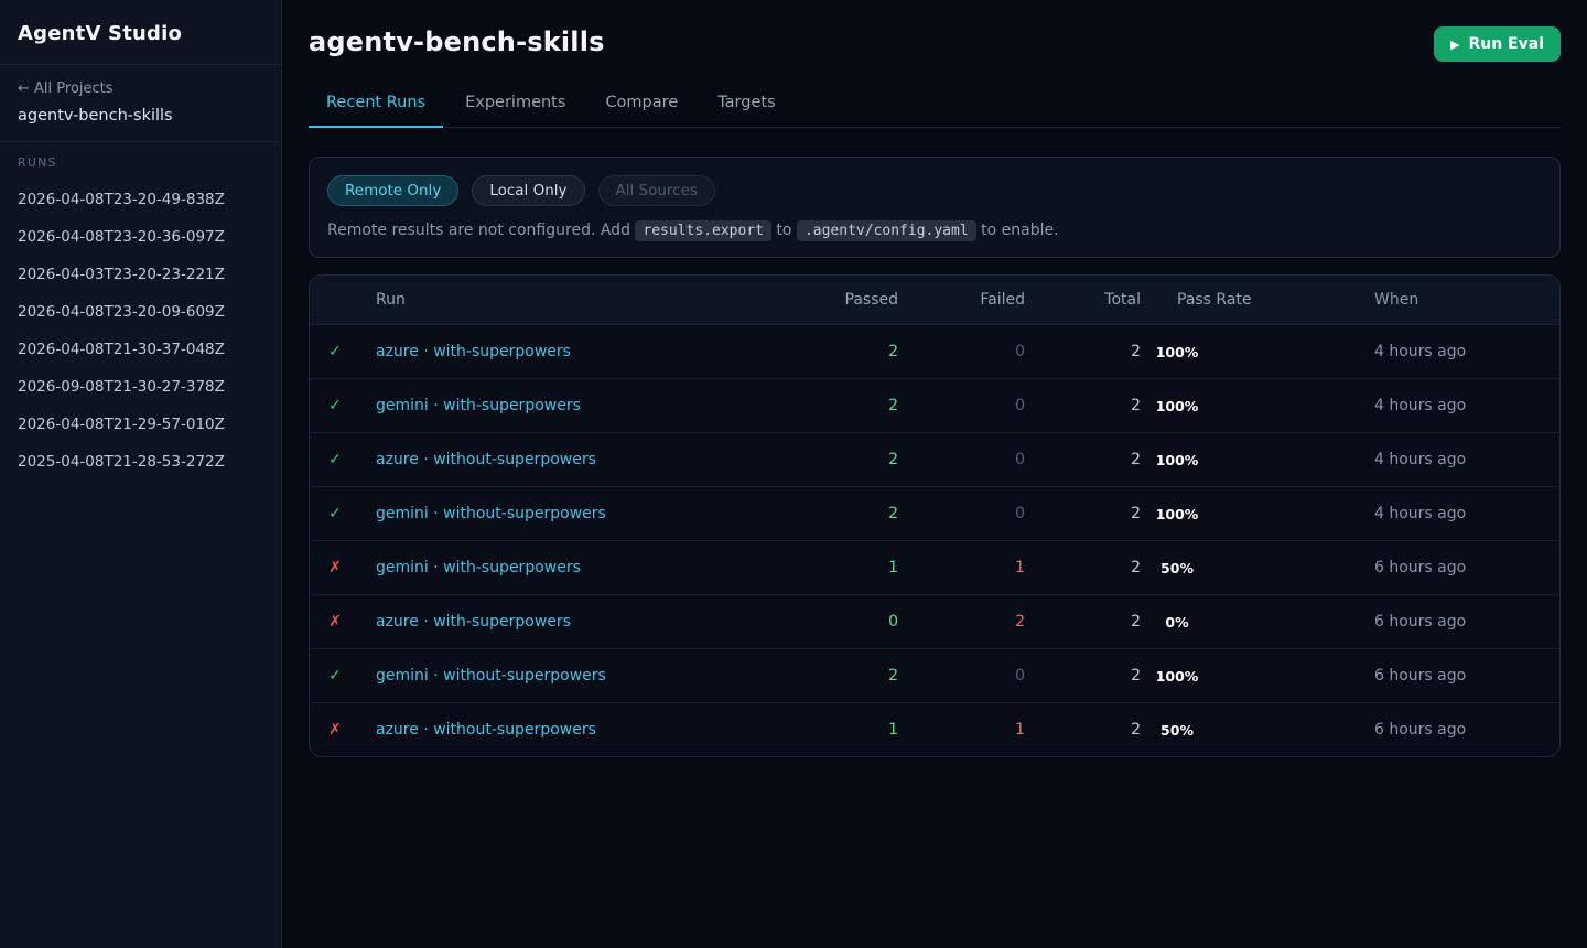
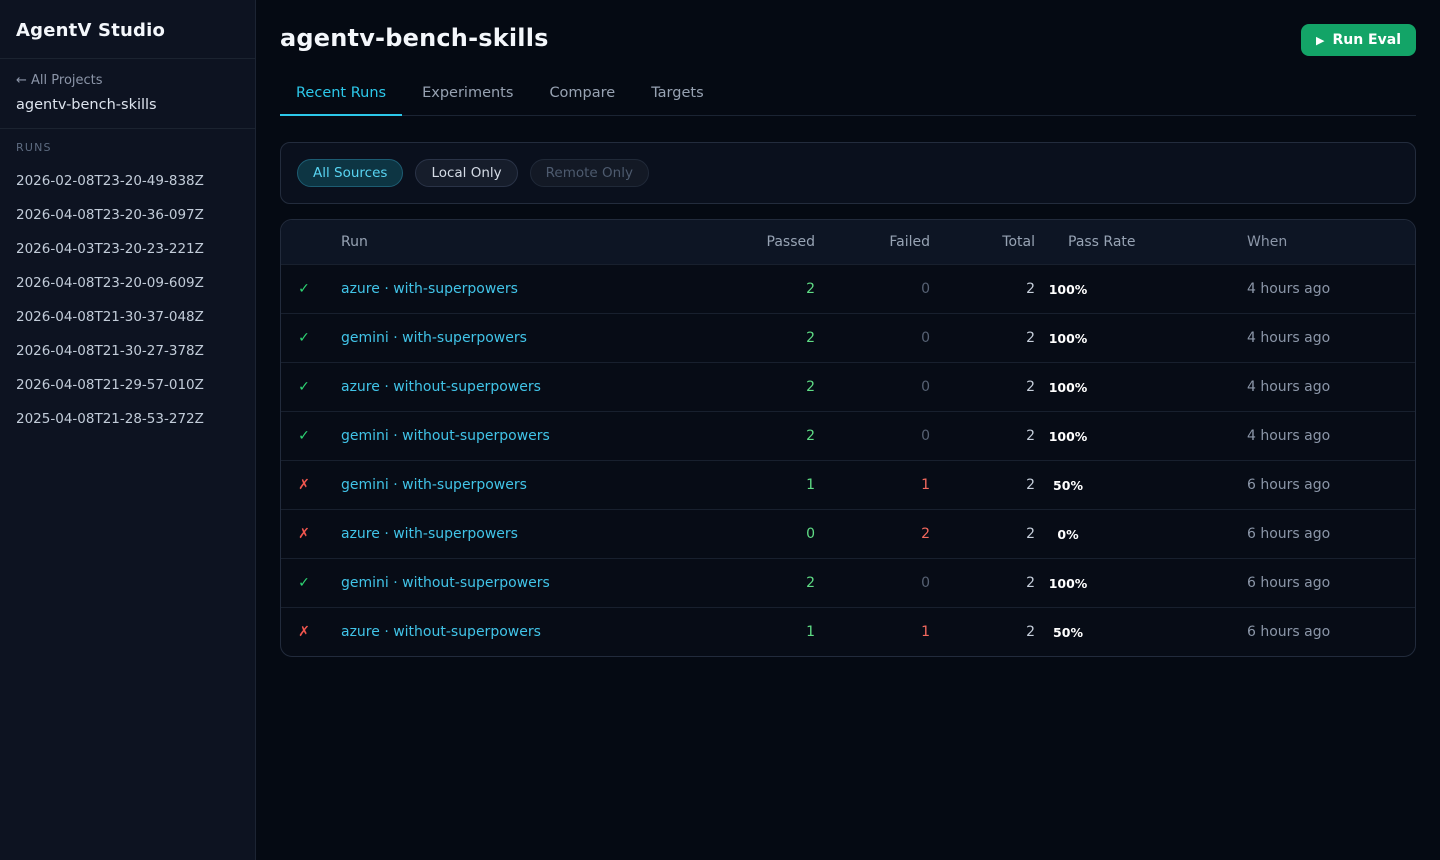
  AgentV Studio
  ← All Projects
  agentv-bench-skills
  RUNS
- 2026-04-08T23-20-49-838Z
+ 2026-02-08T23-20-49-838Z
  2026-04-08T23-20-36-097Z
  2026-04-03T23-20-23-221Z
  2026-04-08T23-20-09-609Z
  2026-04-08T21-30-37-048Z
- 2026-09-08T21-30-27-378Z
+ 2026-04-08T21-30-27-378Z
  2026-04-08T21-29-57-010Z
  2025-04-08T21-28-53-272Z
  agentv-bench-skills
  ▶
  Run Eval
  Recent Runs
  Experiments
  Compare
  Targets
- Remote Only
+ All Sources
  Local Only
- All Sources
+ Remote Only
- Remote results are not configured. Add results.export to .agentv/config.yaml to enable.
  Run
  Passed
  Failed
  Total
  Pass Rate
  When
  ✓
  azure · with-superpowers
  2
  0
  2
  100%
  4 hours ago
  ✓
  gemini · with-superpowers
  2
  0
  2
  100%
  4 hours ago
  ✓
  azure · without-superpowers
  2
  0
  2
  100%
  4 hours ago
  ✓
  gemini · without-superpowers
  2
  0
  2
  100%
  4 hours ago
  ✗
  gemini · with-superpowers
  1
  1
  2
  50%
  6 hours ago
  ✗
  azure · with-superpowers
  0
  2
  2
  0%
  6 hours ago
  ✓
  gemini · without-superpowers
  2
  0
  2
  100%
  6 hours ago
  ✗
  azure · without-superpowers
  1
  1
  2
  50%
  6 hours ago
